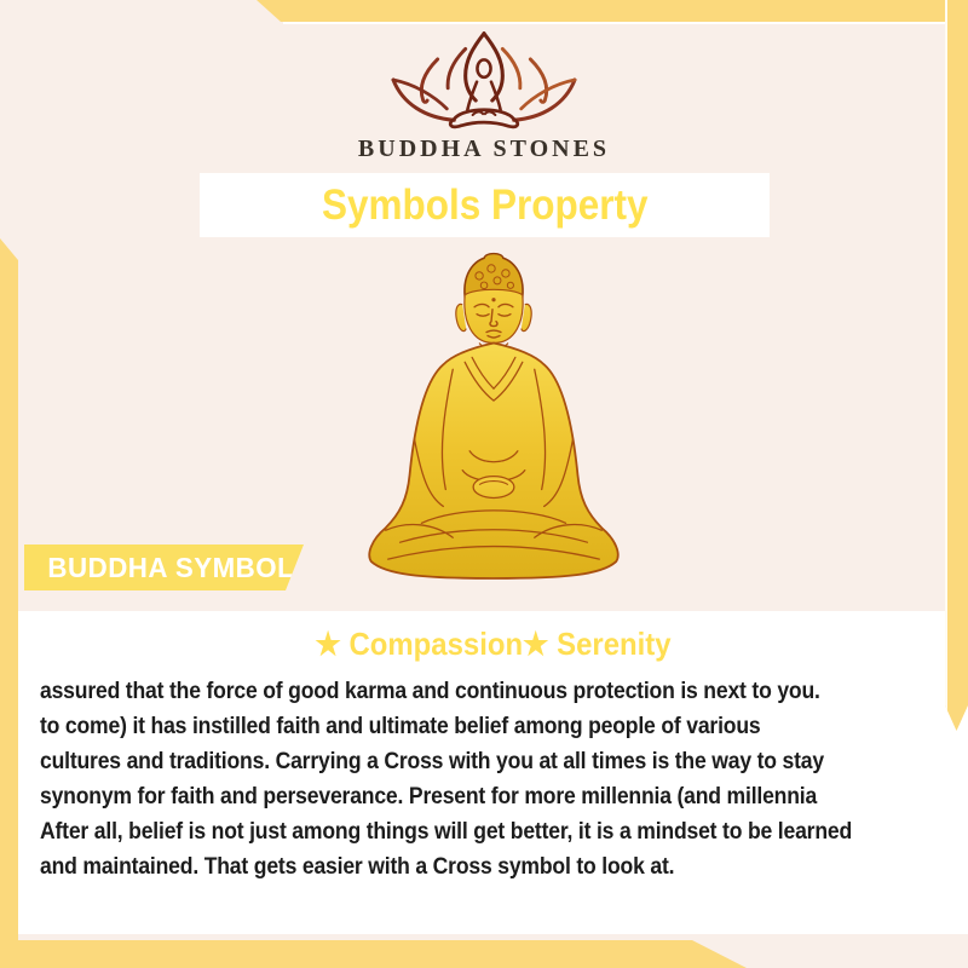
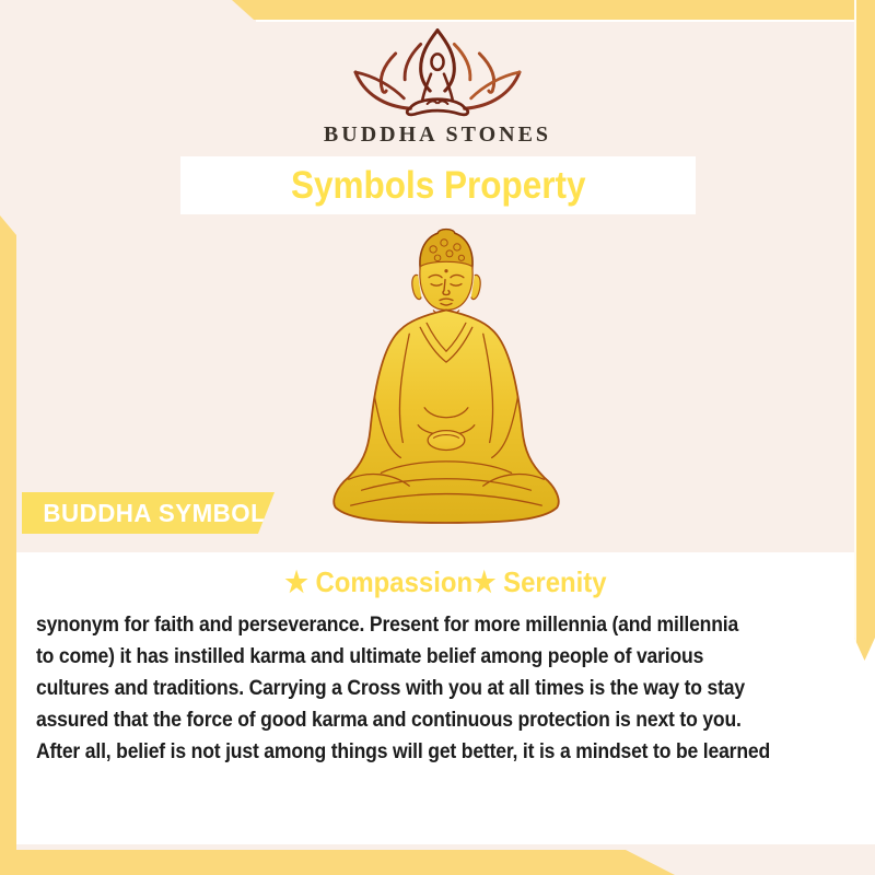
  BUDDHA STONES
  Symbols Property
  BUDDHA SYMBOL
  ★ Compassion★ Serenity
- assured that the force of good karma and continuous protection is next to you.
+ synonym for faith and perseverance. Present for more millennia (and millennia
- to come) it has instilled faith and ultimate belief among people of various
+ to come) it has instilled karma and ultimate belief among people of various
  cultures and traditions. Carrying a Cross with you at all times is the way to stay
- synonym for faith and perseverance. Present for more millennia (and millennia
+ assured that the force of good karma and continuous protection is next to you.
  After all, belief is not just among things will get better, it is a mindset to be learned
- and maintained. That gets easier with a Cross symbol to look at.
